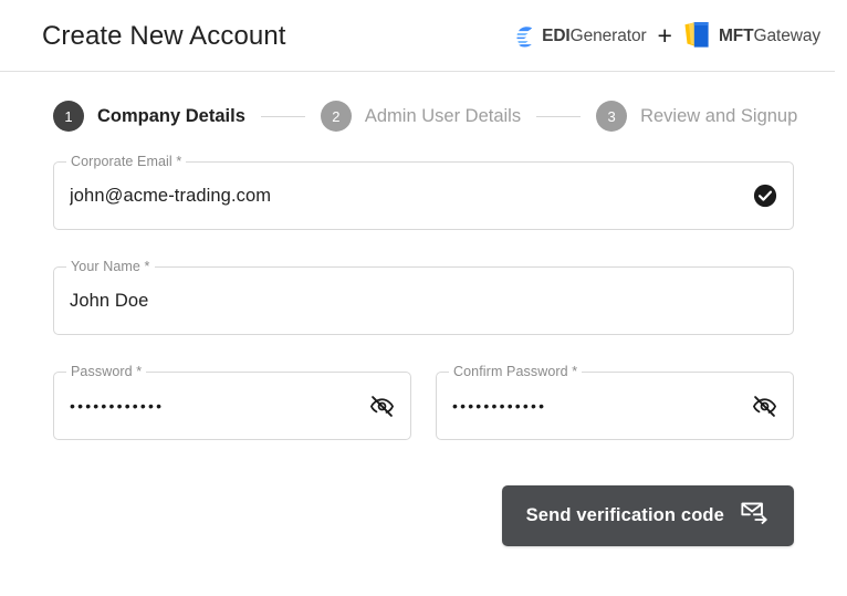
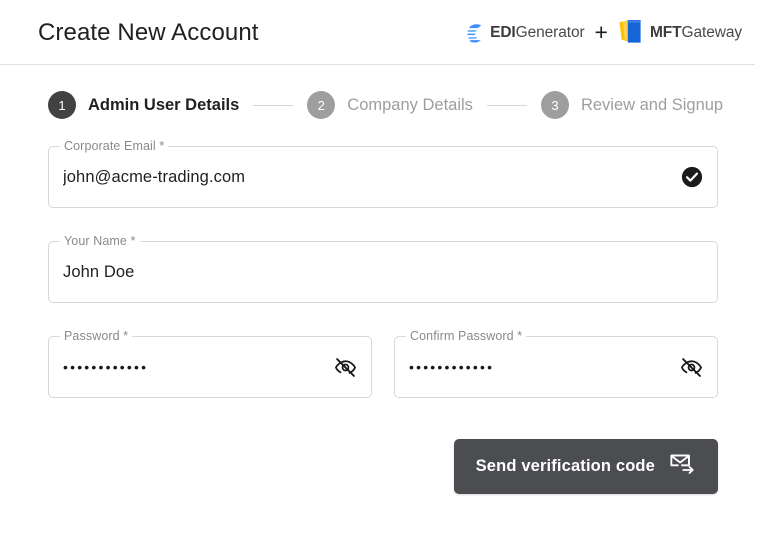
  Create New Account
  EDIGenerator
  +
  MFTGateway
  1
- Company Details
+ Admin User Details
  2
- Admin User Details
+ Company Details
  3
  Review and Signup
  Corporate Email *
  john@acme-trading.com
  Your Name *
  John Doe
  Password *
  ••••••••••••
  Confirm Password *
  ••••••••••••
  Send verification code
